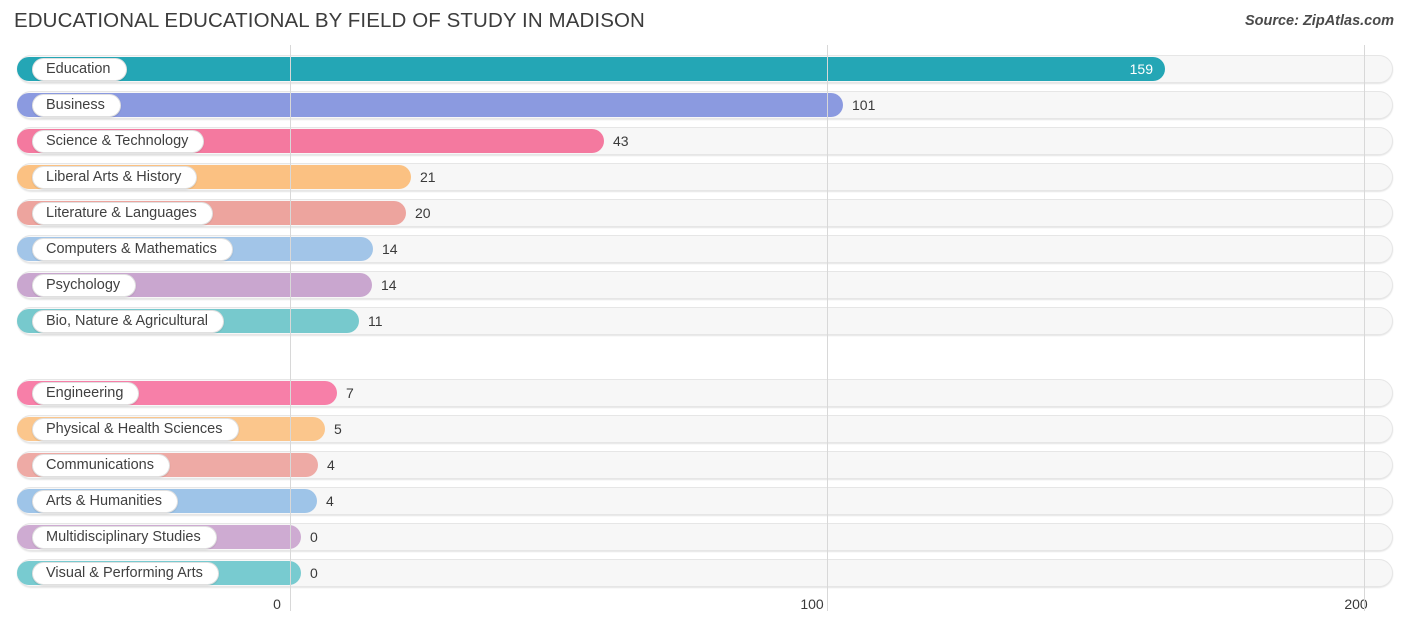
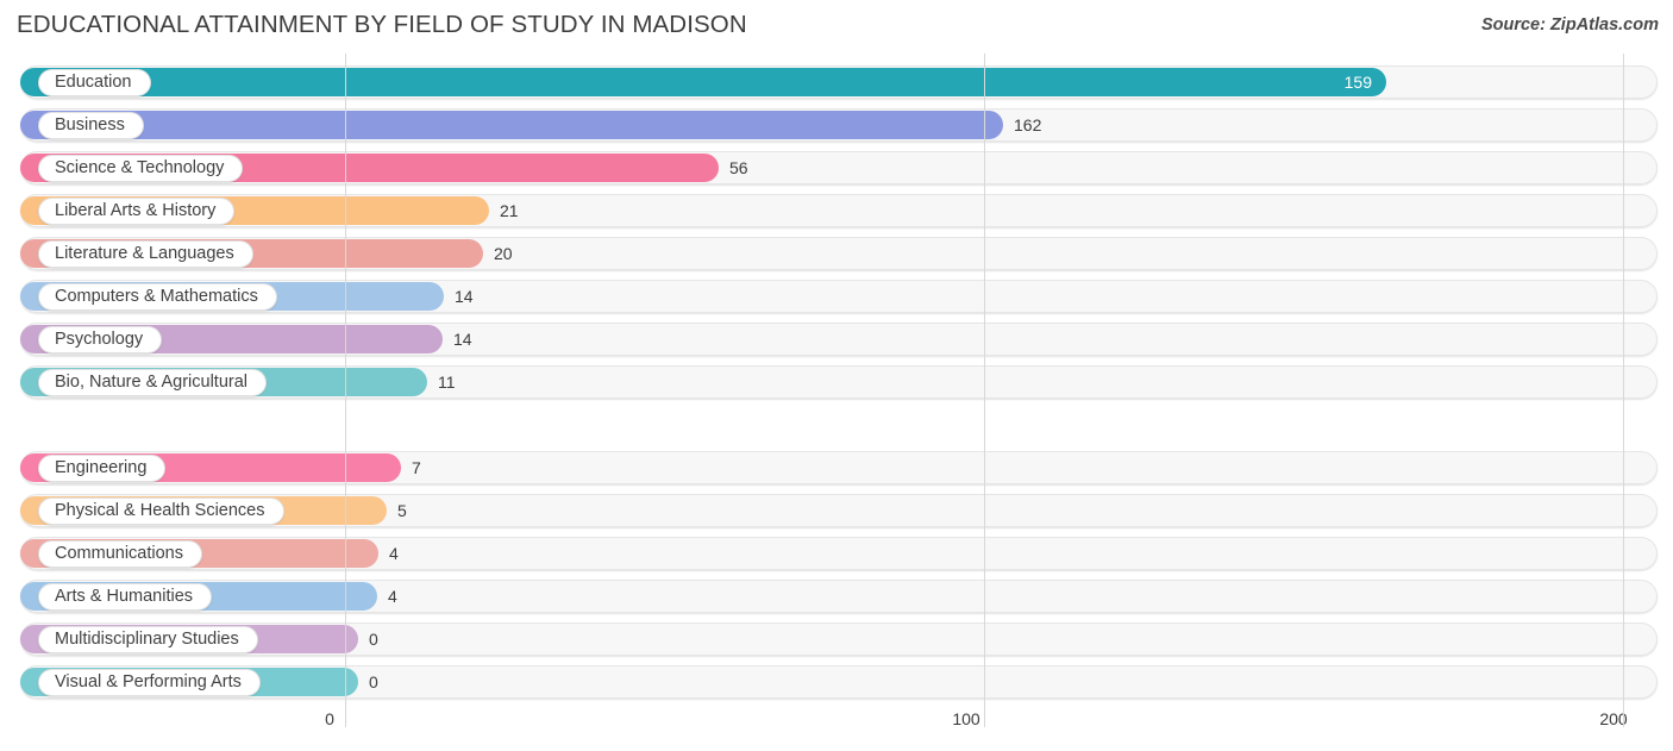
- EDUCATIONAL EDUCATIONAL BY FIELD OF STUDY IN MADISON
+ EDUCATIONAL ATTAINMENT BY FIELD OF STUDY IN MADISON
  Source: ZipAtlas.com
  Education
  159
  Business
- 101
+ 162
  Science & Technology
- 43
+ 56
  Liberal Arts & History
  21
  Literature & Languages
  20
  Computers & Mathematics
  14
  Psychology
  14
  Bio, Nature & Agricultural
  11
  Engineering
  7
  Physical & Health Sciences
  5
  Communications
  4
  Arts & Humanities
  4
  Multidisciplinary Studies
  0
  Visual & Performing Arts
  0
  0
  100
